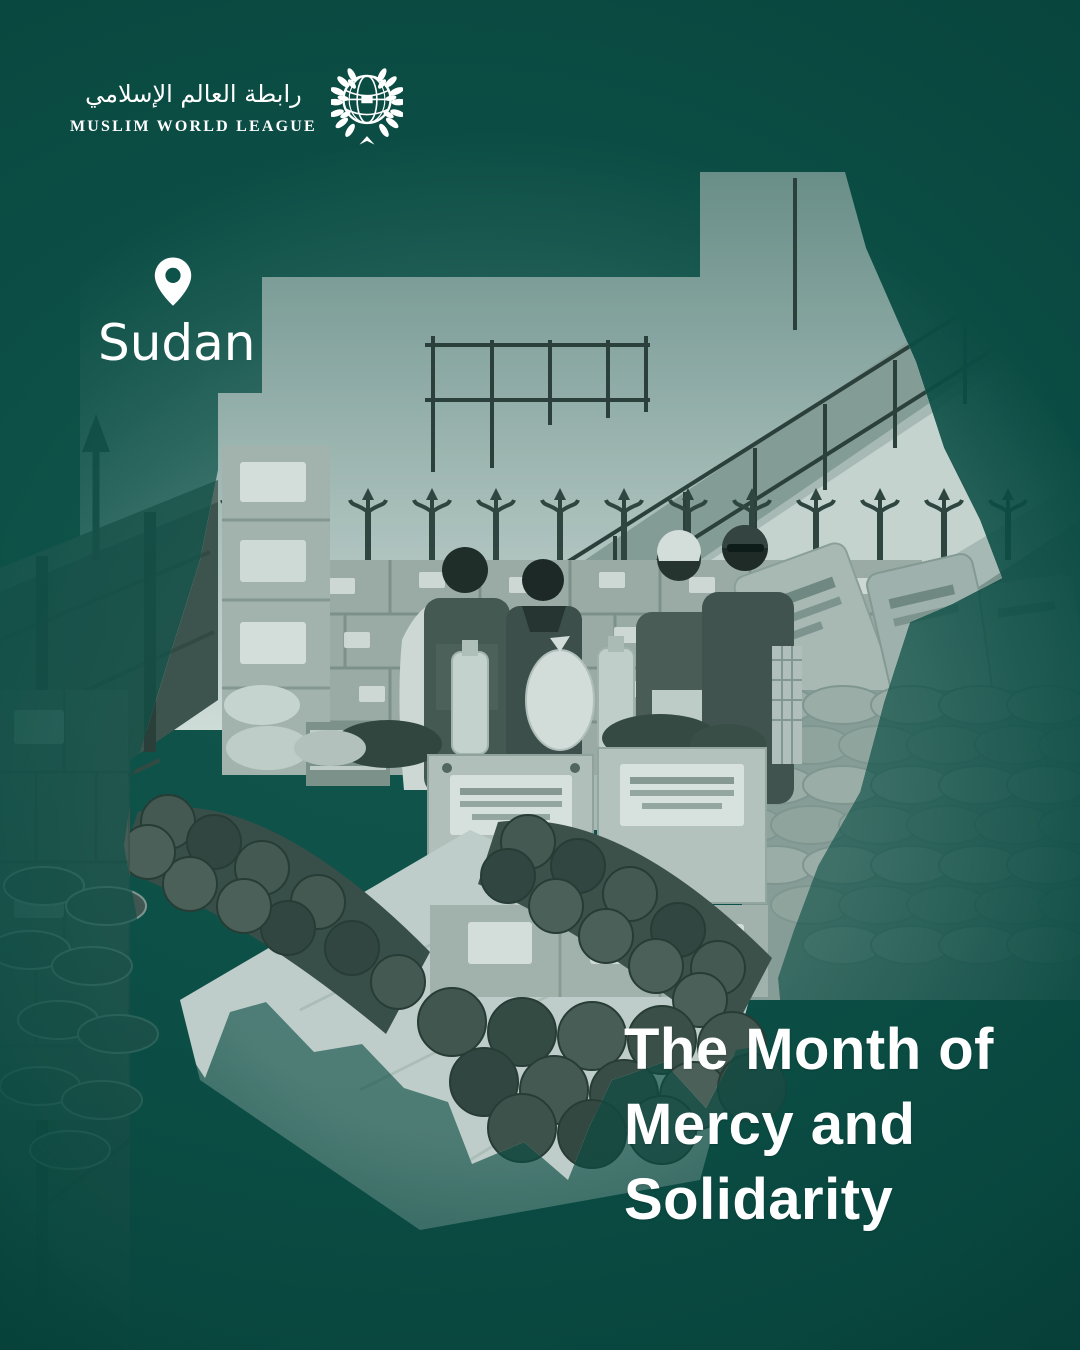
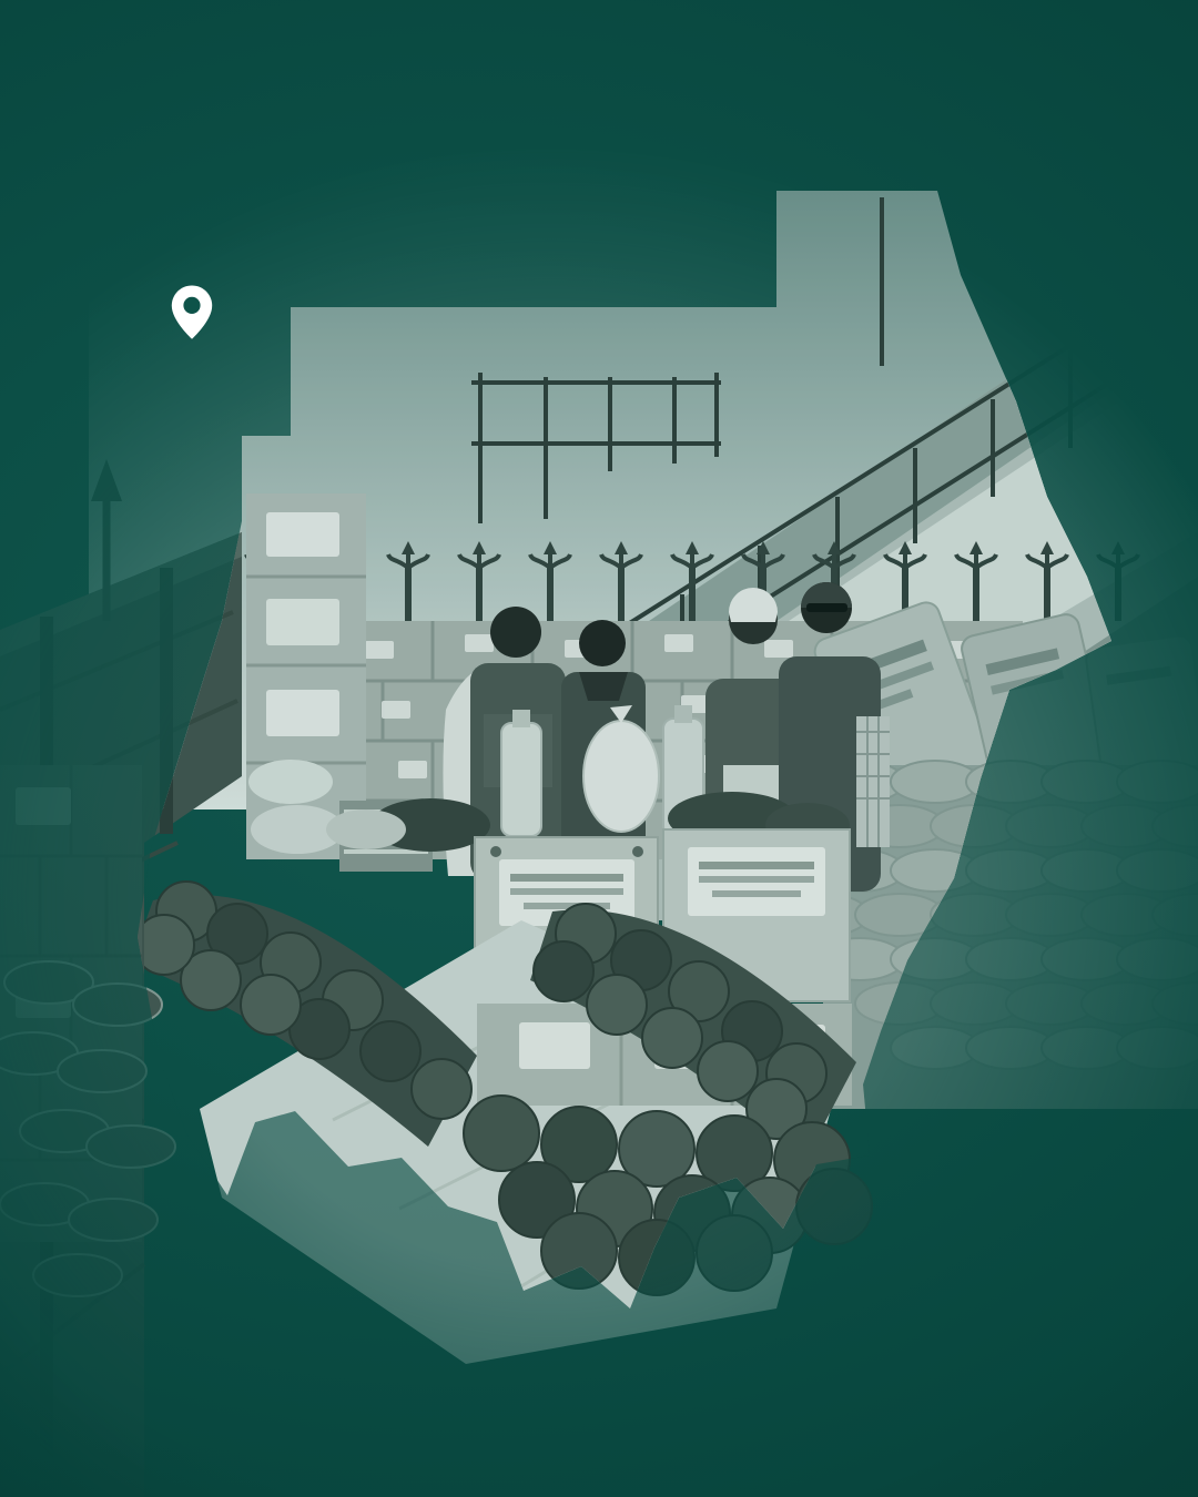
- رابطة العالم الإسلامي
- MUSLIM WORLD LEAGUE
- Sudan
- The Month of
- Mercy and
- Solidarity
